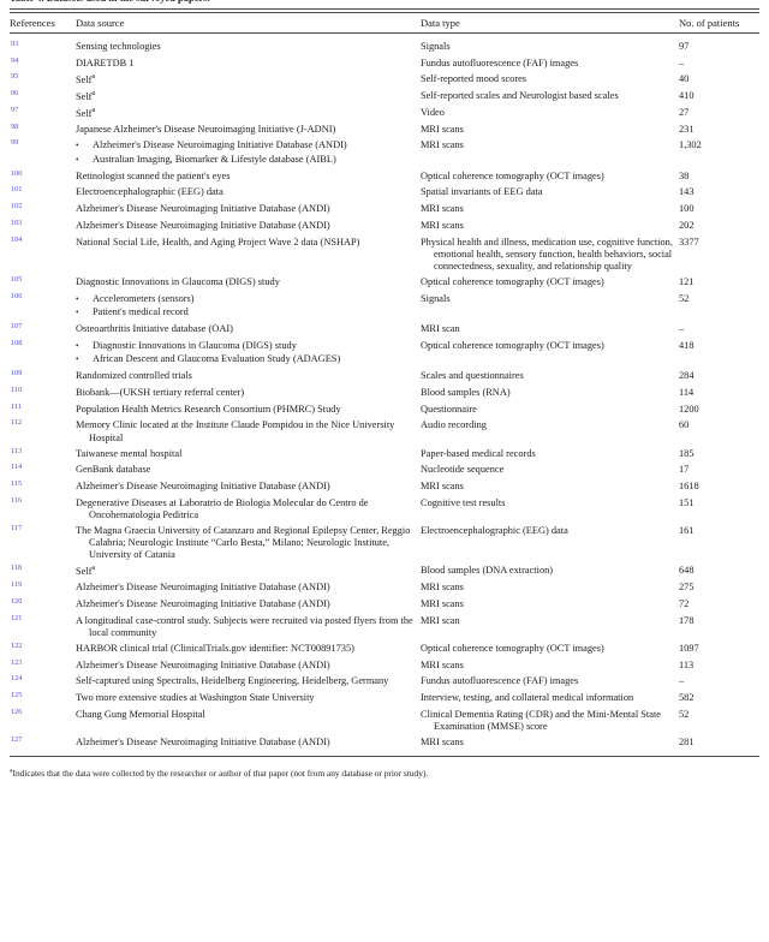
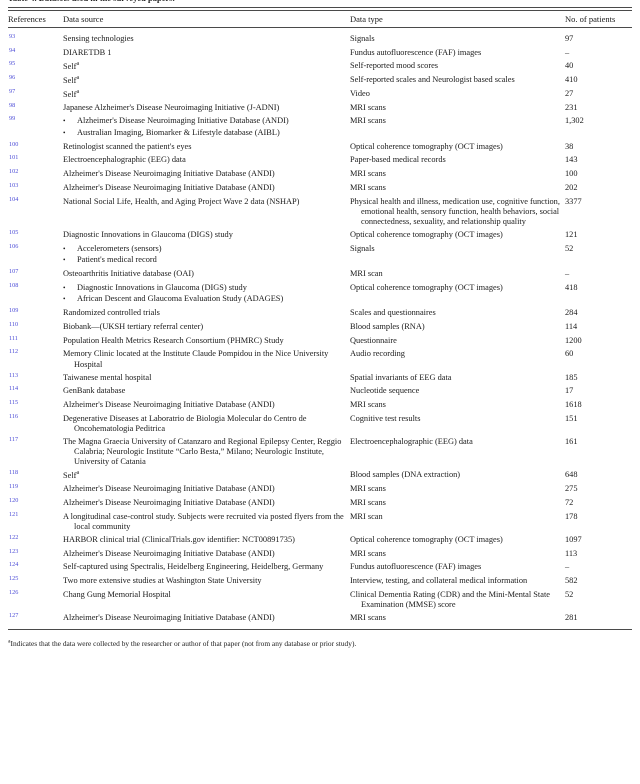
  References	Data source	Data type	No. of patients
  	Sensing technologies	Signals	97
  	DIARETDB 1	Fundus autofluorescence (FAF) images	–
  	Self	Self-reported mood scores	40
  	Self	Self-reported scales and Neurologist based scales	410
  	Self	Video	27
  	Japanese Alzheimer's Disease Neuroimaging Initiative (J-ADNI)	MRI scans	231
  	Alzheimer's Disease Neuroimaging Initiative Database (ANDI)Australian Imaging, Biomarker & Lifestyle database (AIBL)	MRI scans	1,302
  	Retinologist scanned the patient's eyes	Optical coherence tomography (OCT images)	38
- 	Electroencephalographic (EEG) data	Spatial invariants of EEG data	143
+ 	Electroencephalographic (EEG) data	Paper-based medical records	143
  	Alzheimer's Disease Neuroimaging Initiative Database (ANDI)	MRI scans	100
  	Alzheimer's Disease Neuroimaging Initiative Database (ANDI)	MRI scans	202
  	National Social Life, Health, and Aging Project Wave 2 data (NSHAP)	Physical health and illness, medication use, cognitive function, emotional health, sensory function, health behaviors, social connectedness, sexuality, and relationship quality	3377
  	Diagnostic Innovations in Glaucoma (DIGS) study	Optical coherence tomography (OCT images)	121
  	Accelerometers (sensors)Patient's medical record	Signals	52
  	Osteoarthritis Initiative database (OAI)	MRI scan	–
  	Diagnostic Innovations in Glaucoma (DIGS) studyAfrican Descent and Glaucoma Evaluation Study (ADAGES)	Optical coherence tomography (OCT images)	418
  	Randomized controlled trials	Scales and questionnaires	284
  	Biobank—(UKSH tertiary referral center)	Blood samples (RNA)	114
  	Population Health Metrics Research Consortium (PHMRC) Study	Questionnaire	1200
  	Memory Clinic located at the Institute Claude Pompidou in the Nice University Hospital	Audio recording	60
- 	Taiwanese mental hospital	Paper-based medical records	185
+ 	Taiwanese mental hospital	Spatial invariants of EEG data	185
  	GenBank database	Nucleotide sequence	17
  	Alzheimer's Disease Neuroimaging Initiative Database (ANDI)	MRI scans	1618
  	Degenerative Diseases at Laboratrio de Biologia Molecular do Centro de Oncohematologia Peditrica	Cognitive test results	151
  	The Magna Graecia University of Catanzaro and Regional Epilepsy Center, Reggio Calabria; Neurologic Institute “Carlo Besta,” Milano; Neurologic Institute, University of Catania	Electroencephalographic (EEG) data	161
  	Self	Blood samples (DNA extraction)	648
  	Alzheimer's Disease Neuroimaging Initiative Database (ANDI)	MRI scans	275
  	Alzheimer's Disease Neuroimaging Initiative Database (ANDI)	MRI scans	72
  	A longitudinal case-control study. Subjects were recruited via posted flyers from the local community	MRI scan	178
  	HARBOR clinical trial (ClinicalTrials.gov identifier: NCT00891735)	Optical coherence tomography (OCT images)	1097
  	Alzheimer's Disease Neuroimaging Initiative Database (ANDI)	MRI scans	113
  	Self-captured using Spectralis, Heidelberg Engineering, Heidelberg, Germany	Fundus autofluorescence (FAF) images	–
  	Two more extensive studies at Washington State University	Interview, testing, and collateral medical information	582
  	Chang Gung Memorial Hospital	Clinical Dementia Rating (CDR) and the Mini-Mental State Examination (MMSE) score	52
  	Alzheimer's Disease Neuroimaging Initiative Database (ANDI)	MRI scans	281
  Indicates that the data were collected by the researcher or author of that paper (not from any database or prior study).
